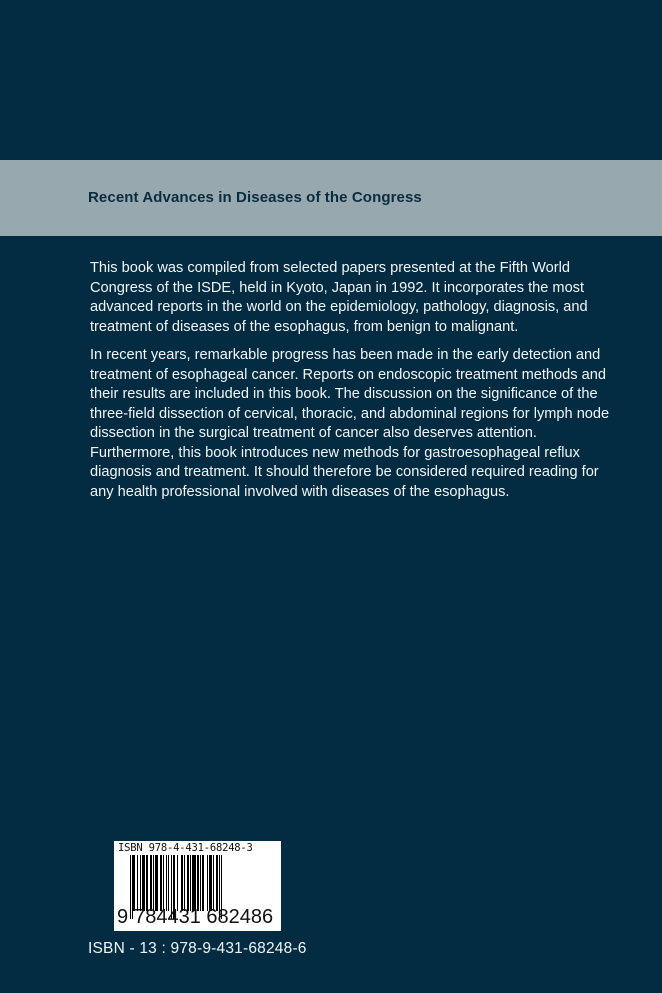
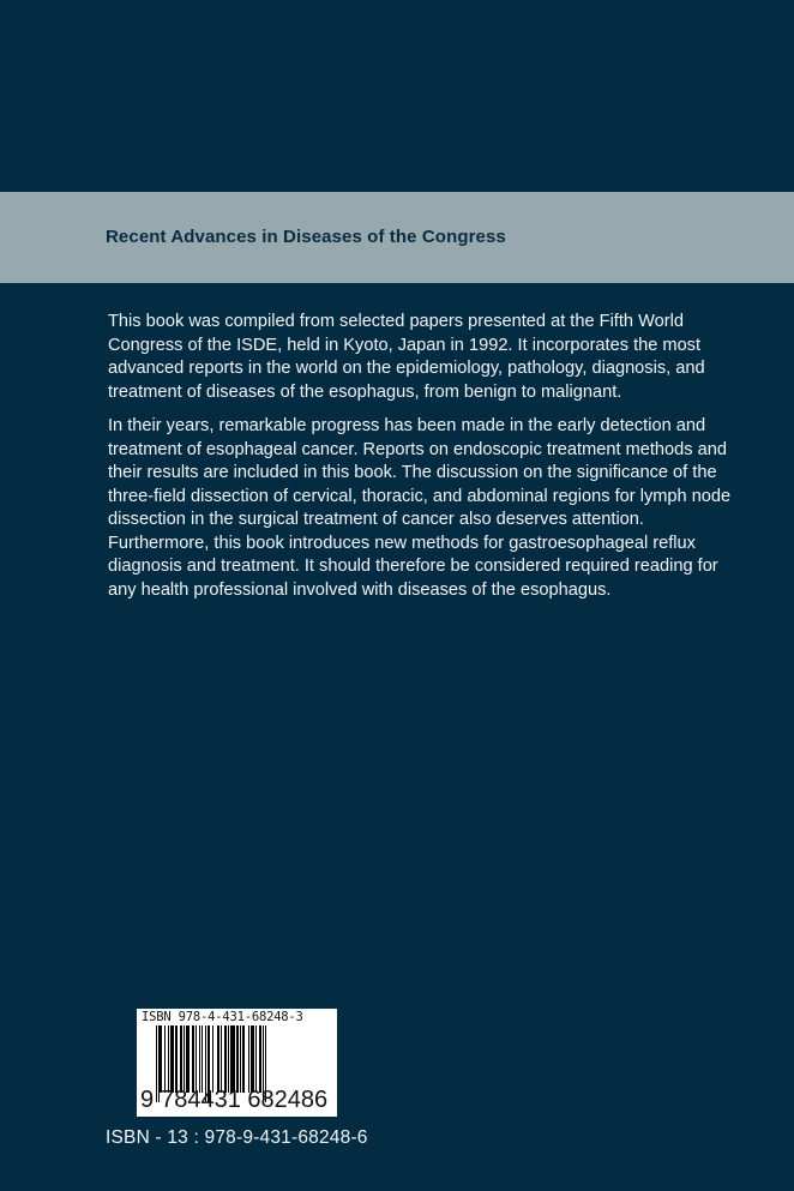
  Recent Advances in Diseases of the Congress
  This book was compiled from selected papers presented at the Fifth World Congress of the ISDE, held in Kyoto, Japan in 1992. It incorporates the most advanced reports in the world on the epidemiology, pathology, diagnosis, and treatment of diseases of the esophagus, from benign to malignant.
- In recent years, remarkable progress has been made in the early detection and treatment of esophageal cancer. Reports on endoscopic treatment methods and their results are included in this book. The discussion on the significance of the three-field dissection of cervical, thoracic, and abdominal regions for lymph node dissection in the surgical treatment of cancer also deserves attention. Furthermore, this book introduces new methods for gastroesophageal reflux diagnosis and treatment. It should therefore be considered required reading for any health professional involved with diseases of the esophagus.
+ In their years, remarkable progress has been made in the early detection and treatment of esophageal cancer. Reports on endoscopic treatment methods and their results are included in this book. The discussion on the significance of the three-field dissection of cervical, thoracic, and abdominal regions for lymph node dissection in the surgical treatment of cancer also deserves attention. Furthermore, this book introduces new methods for gastroesophageal reflux diagnosis and treatment. It should therefore be considered required reading for any health professional involved with diseases of the esophagus.
  ISBN 978-4-431-68248-3
  9 784431 682486
  ISBN - 13 : 978-9-431-68248-6
